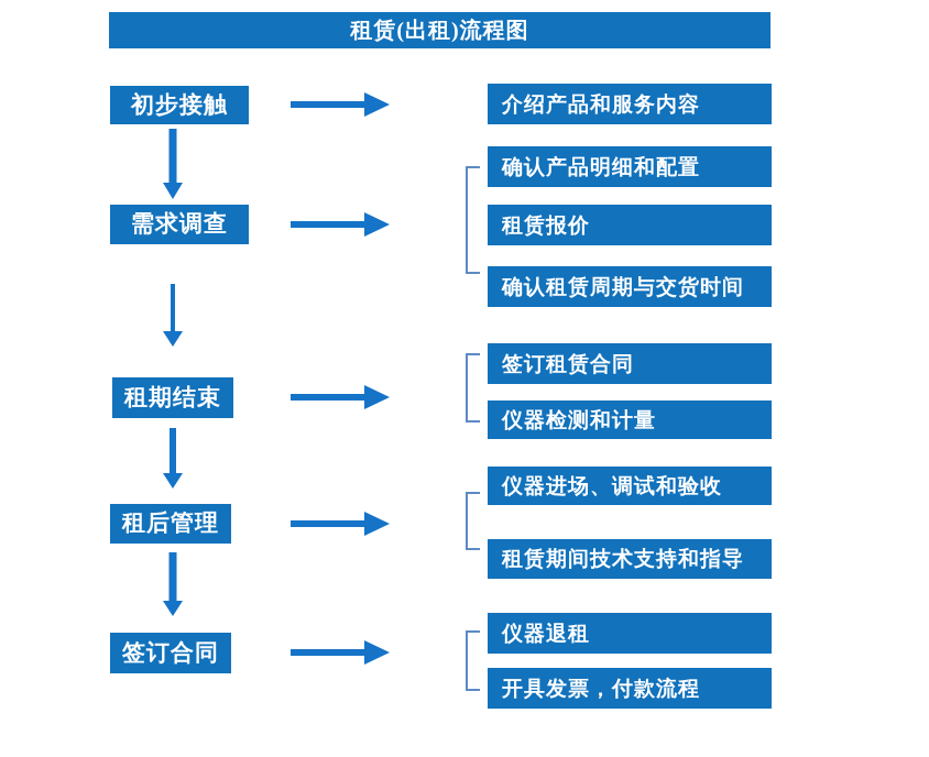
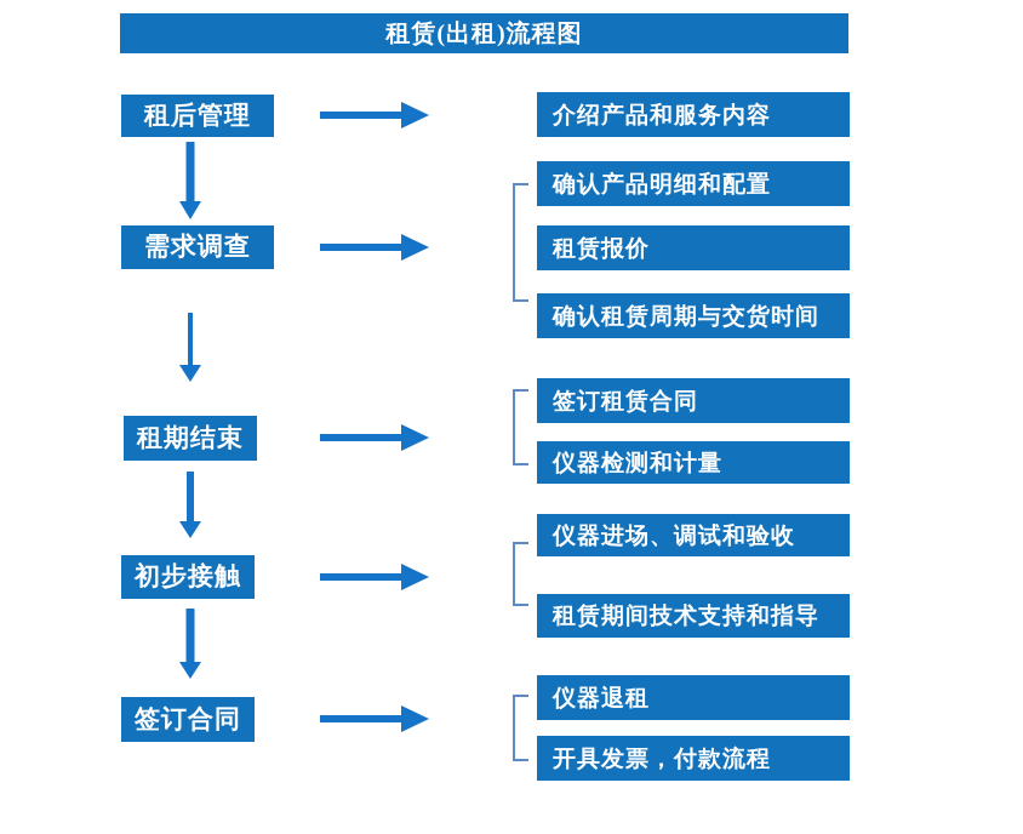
  租赁(出租)流程图
- 初步接触
+ 租后管理
  需求调查
  租期结束
- 租后管理
+ 初步接触
  签订合同
  介绍产品和服务内容
  确认产品明细和配置
  租赁报价
  确认租赁周期与交货时间
  签订租赁合同
  仪器检测和计量
  仪器进场、调试和验收
  租赁期间技术支持和指导
  仪器退租
  开具发票，付款流程
